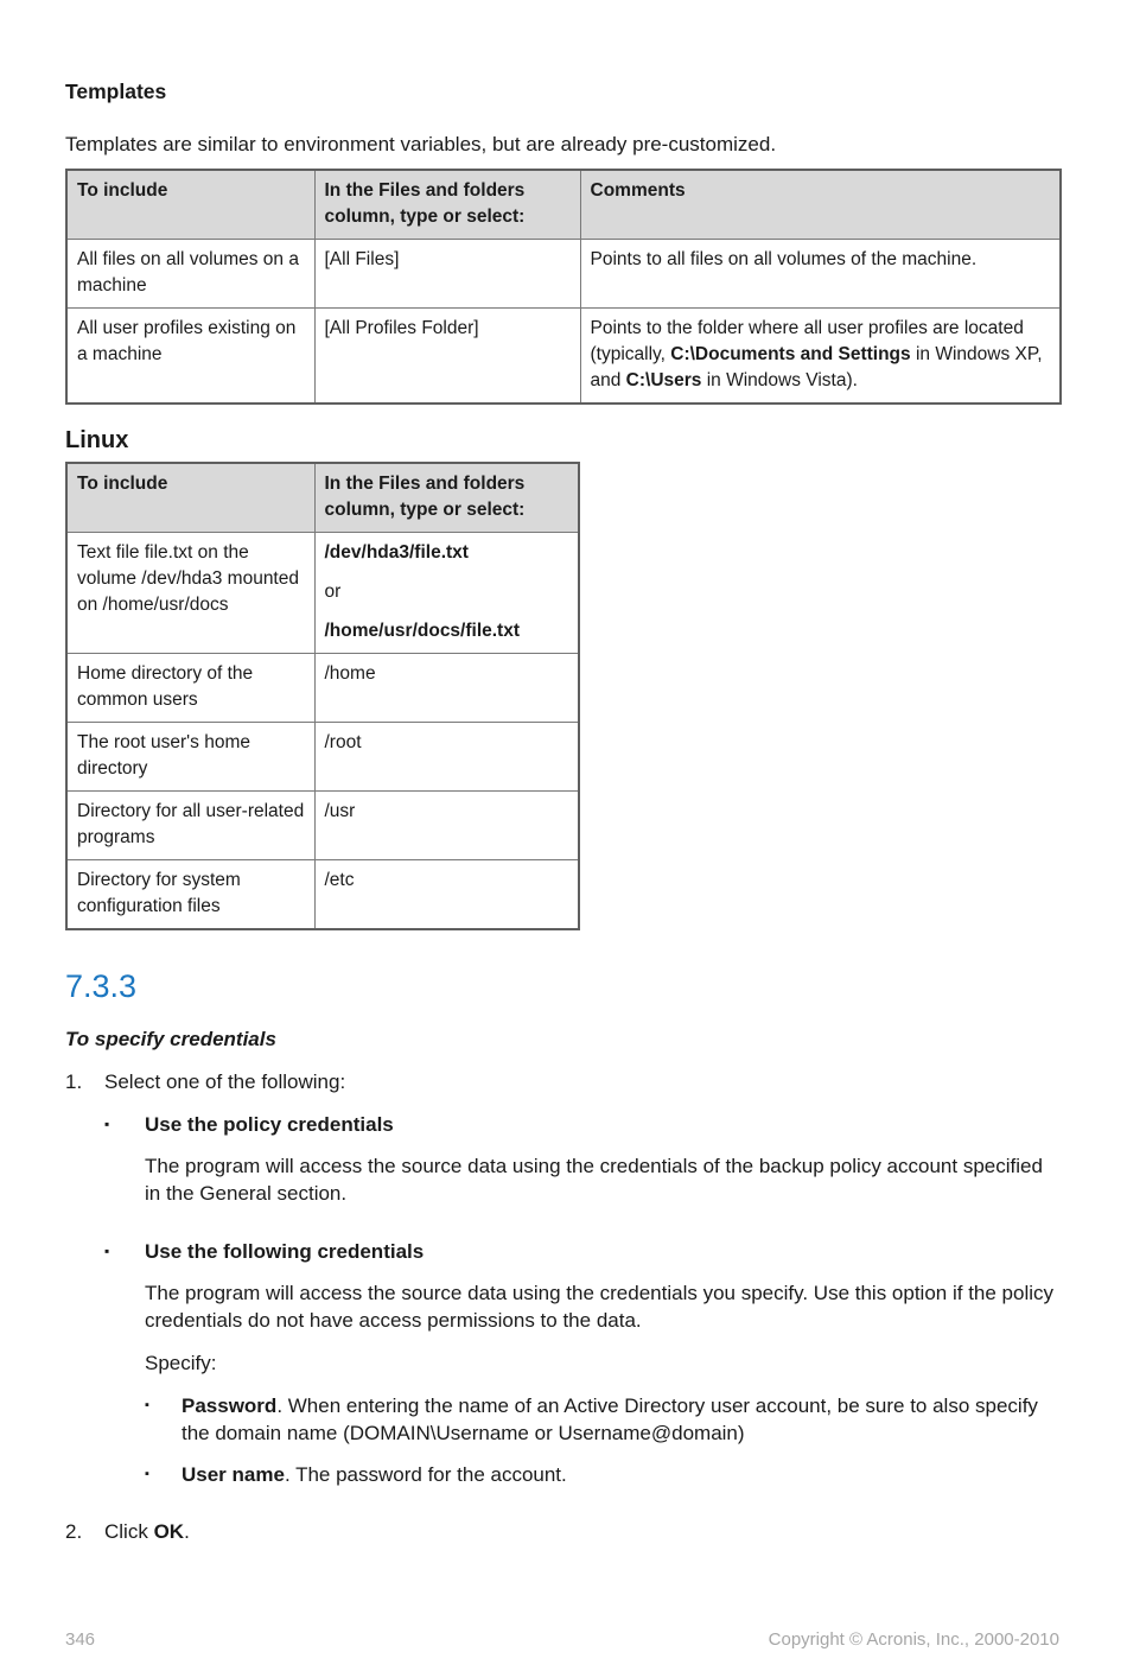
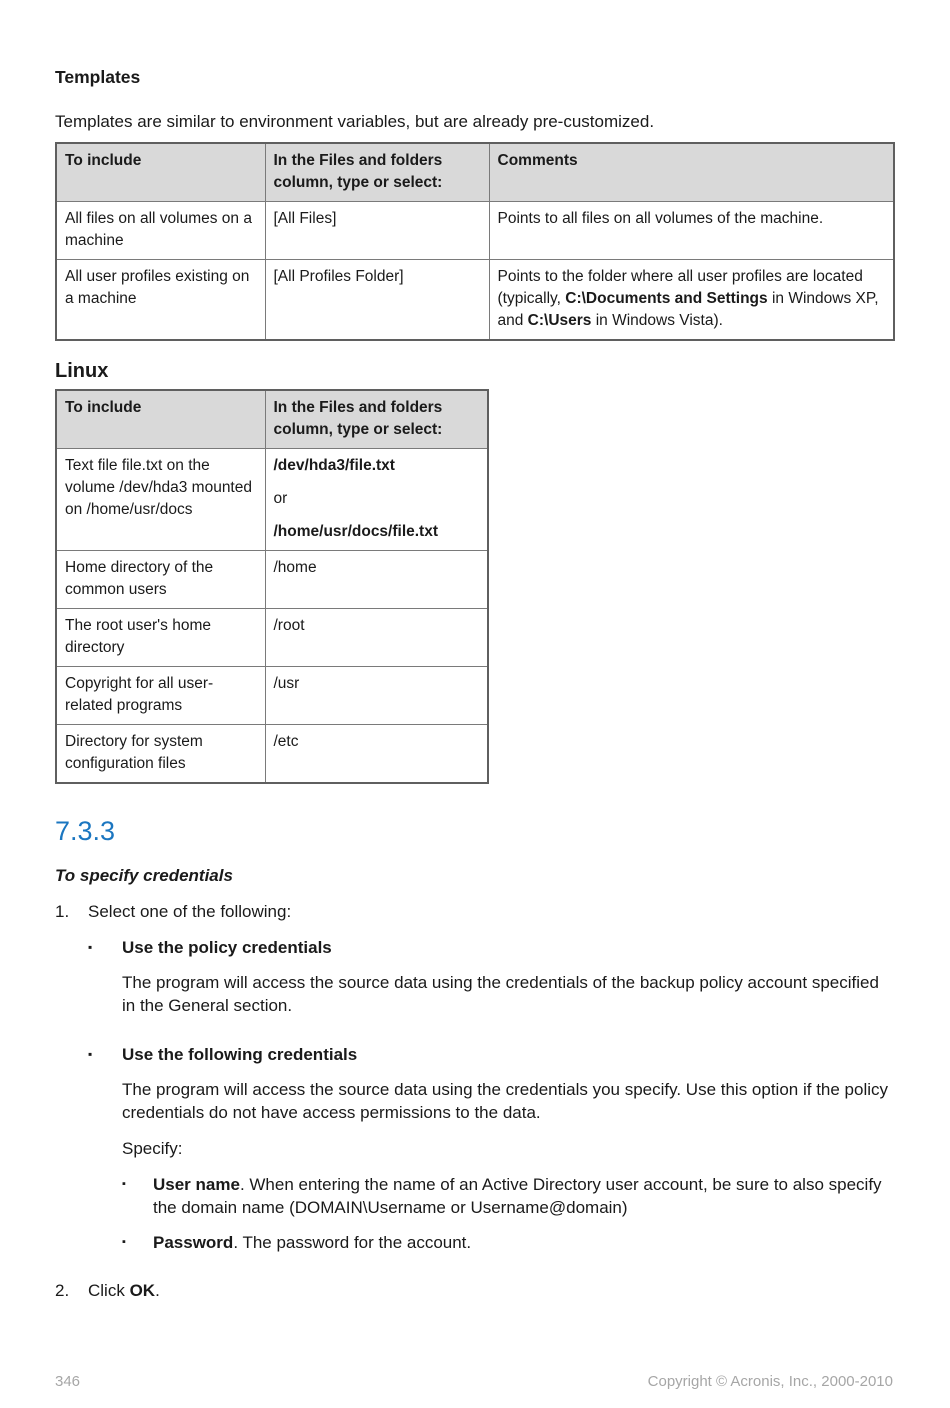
  Templates
  Templates are similar to environment variables, but are already pre-customized.
  To include	In the Files and folders column, type or select:	Comments
  All files on all volumes on a machine	[All Files]	Points to all files on all volumes of the machine.
  All user profiles existing on a machine	[All Profiles Folder]	Points to the folder where all user profiles are located (typically, C:\Documents and Settings in Windows XP, and C:\Users in Windows Vista).
  Linux
  To include	In the Files and folders column, type or select:
  Text file file.txt on the volume /dev/hda3 mounted on /home/usr/docs	/dev/hda3/file.txt or /home/usr/docs/file.txt
  Home directory of the common users	/home
  The root user's home directory	/root
- Directory for all user-related programs	/usr
+ Copyright for all user-related programs	/usr
  Directory for system configuration files	/etc
  7.3.3
  To specify credentials
  1.
  Select one of the following:
  ▪
  Use the policy credentials
  The program will access the source data using the credentials of the backup policy account specified in the General section.
  ▪
  Use the following credentials
  The program will access the source data using the credentials you specify. Use this option if the policy credentials do not have access permissions to the data.
  Specify:
  ▪
- Password. When entering the name of an Active Directory user account, be sure to also specify the domain name (DOMAIN\Username or Username@domain)
+ User name. When entering the name of an Active Directory user account, be sure to also specify the domain name (DOMAIN\Username or Username@domain)
  ▪
- User name. The password for the account.
+ Password. The password for the account.
  2.
  Click OK.
  346
  Copyright © Acronis, Inc., 2000-2010
